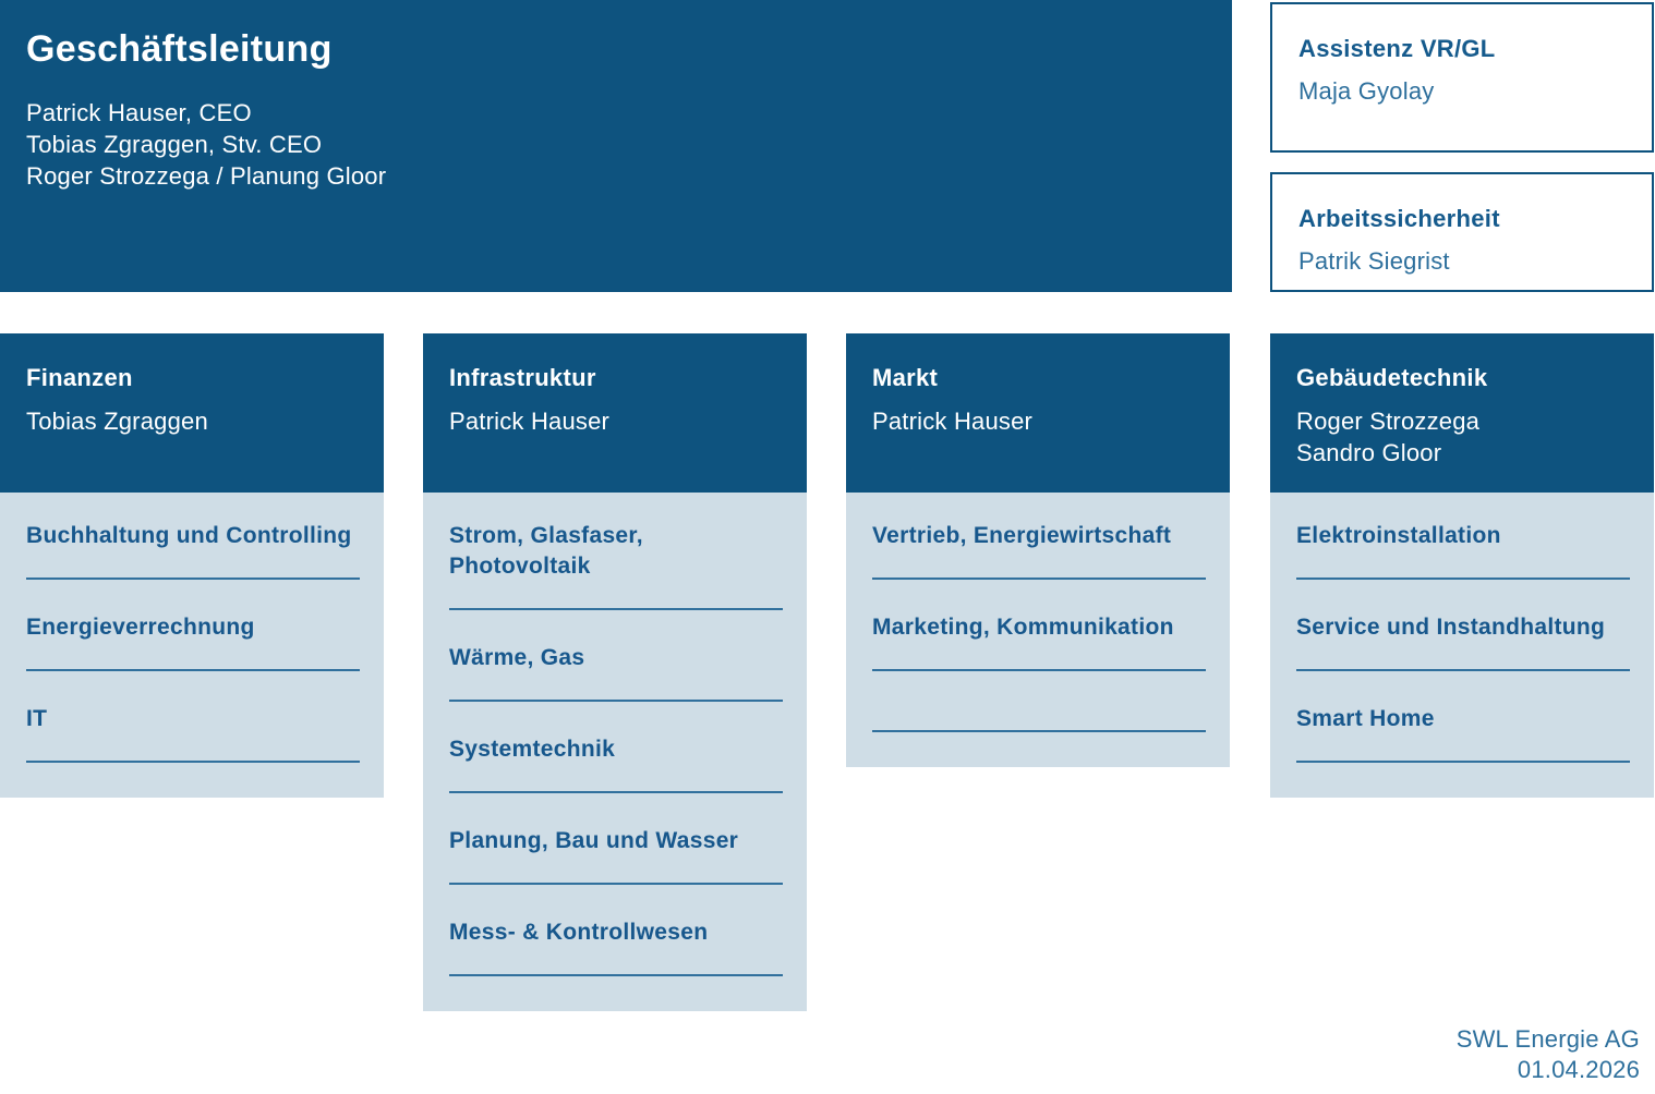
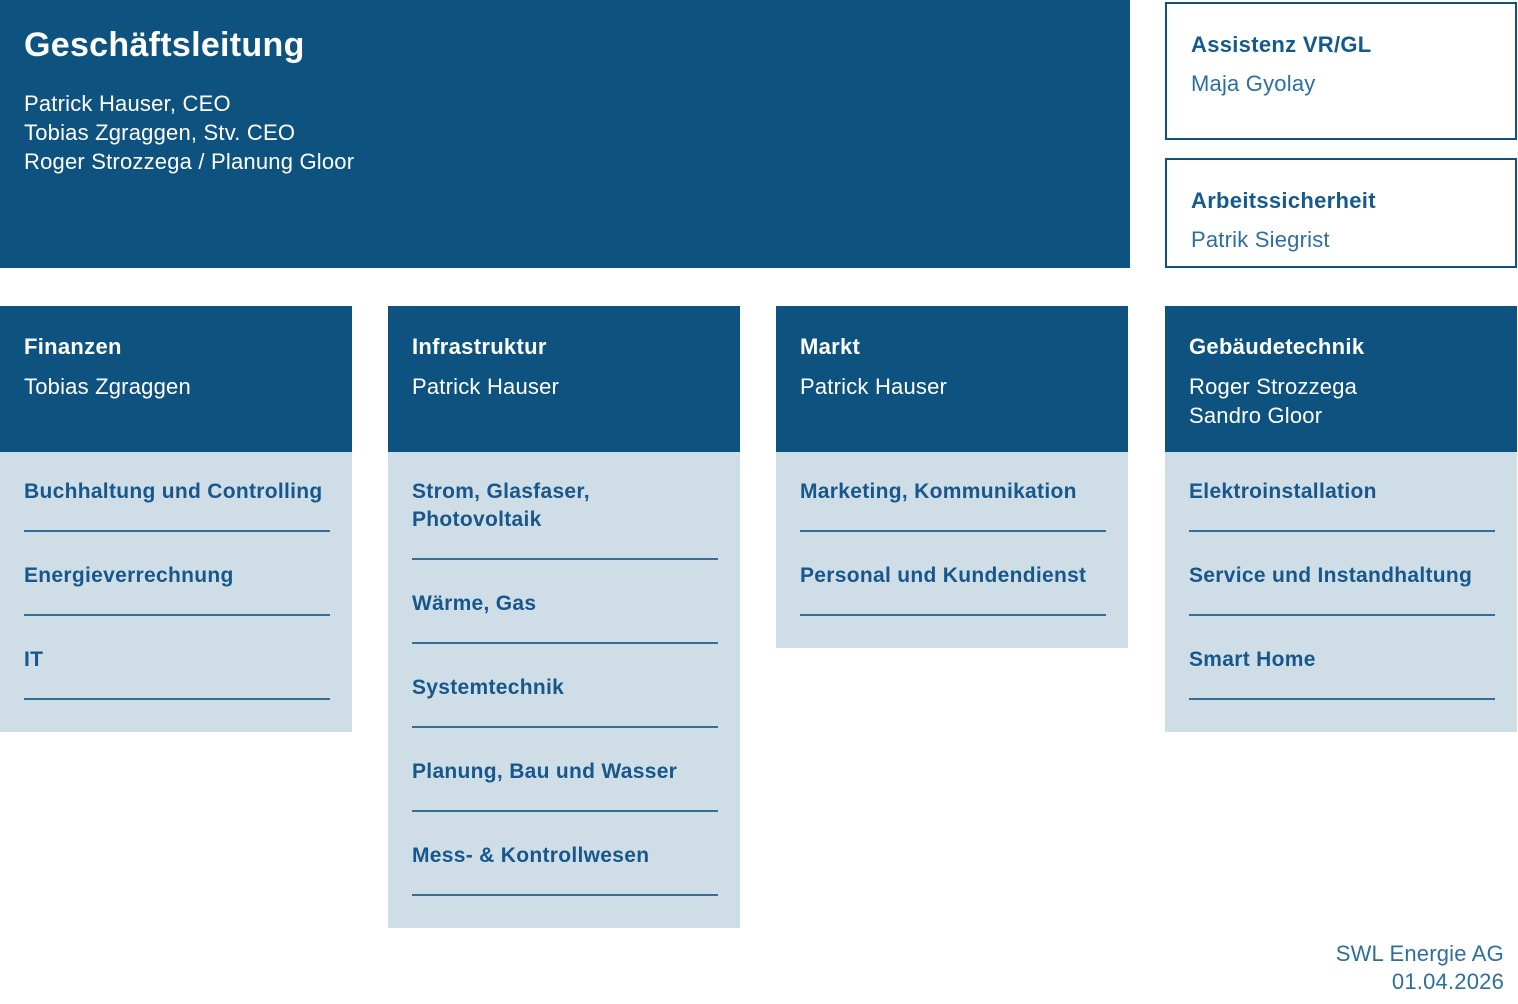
  Geschäftsleitung
  Patrick Hauser, CEO
  Tobias Zgraggen, Stv. CEO
  Roger Strozzega / Planung Gloor
  Assistenz VR/GL
  Maja Gyolay
  Arbeitssicherheit
  Patrik Siegrist
  Finanzen
  Tobias Zgraggen
  Buchhaltung und Controlling
  Energieverrechnung
  IT
  Infrastruktur
  Patrick Hauser
  Strom, Glasfaser, Photovoltaik
  Wärme, Gas
  Systemtechnik
  Planung, Bau und Wasser
  Mess- & Kontrollwesen
  Markt
  Patrick Hauser
- Vertrieb, Energiewirtschaft
  Marketing, Kommunikation
+ Personal und Kundendienst
  Gebäudetechnik
  Roger Strozzega
  Sandro Gloor
  Elektroinstallation
  Service und Instandhaltung
  Smart Home
  SWL Energie AG
  01.04.2026
